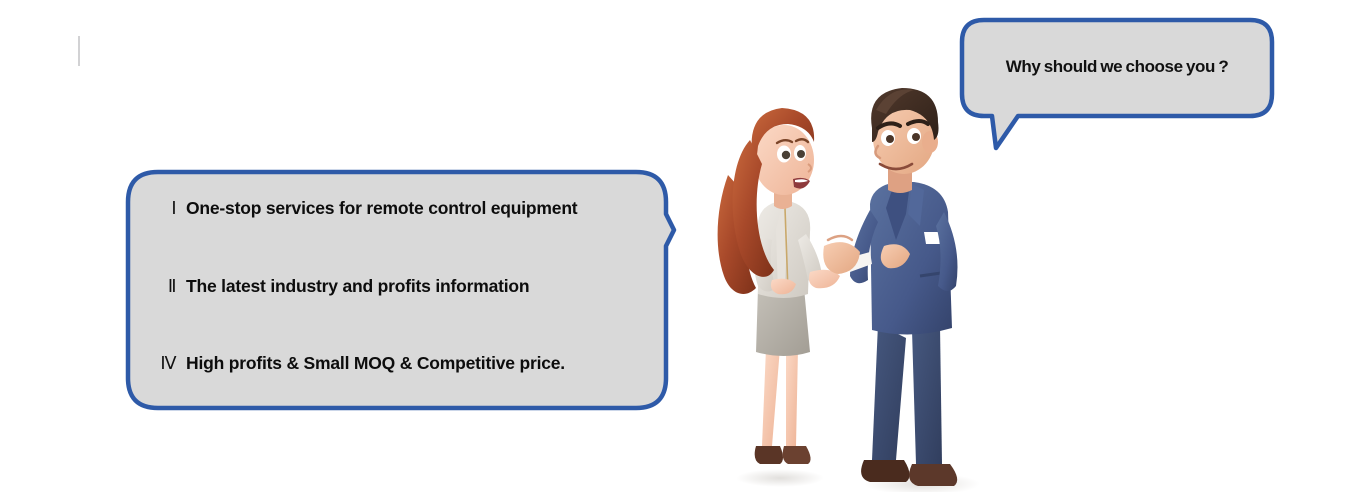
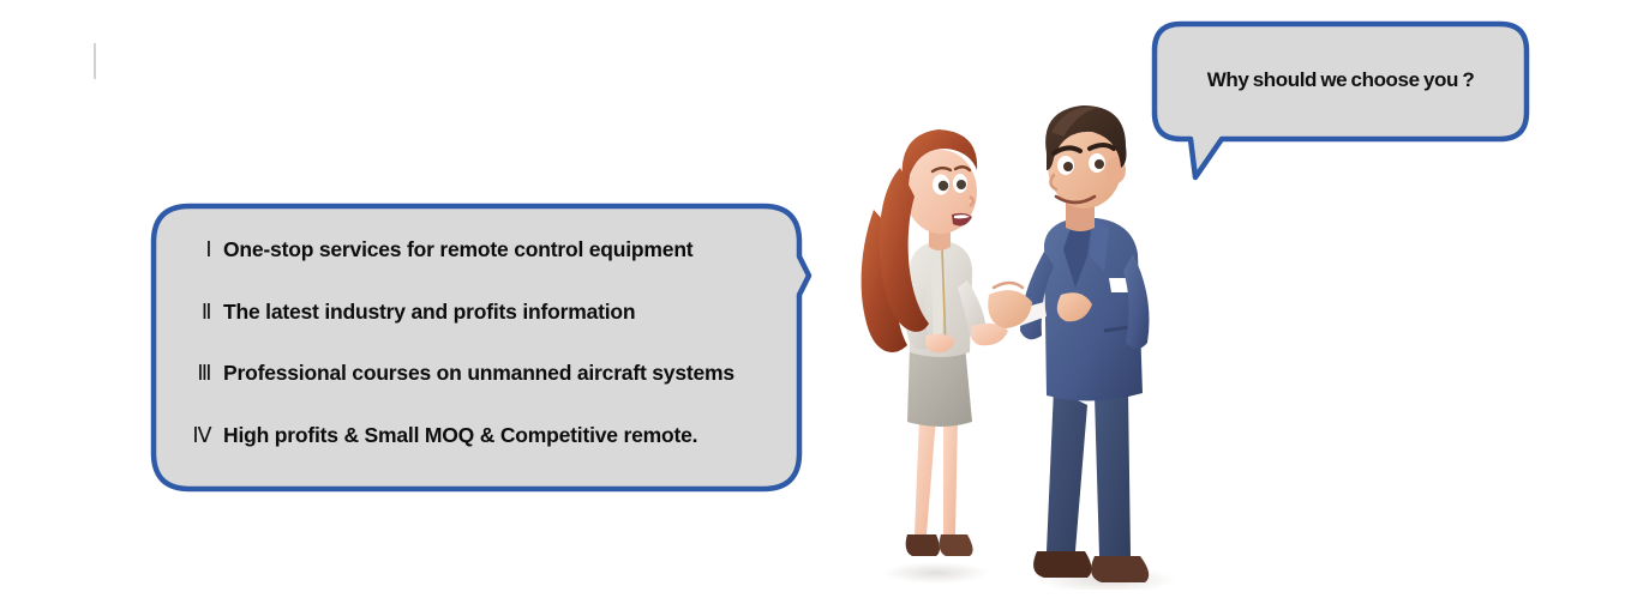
  Ⅰ
  One-stop services for remote control equipment
  Ⅱ
  The latest industry and profits information
+ Ⅲ
+ Professional courses on unmanned aircraft systems
  Ⅳ
- High profits & Small MOQ & Competitive price.
+ High profits & Small MOQ & Competitive remote.
  Why should we choose you ?
